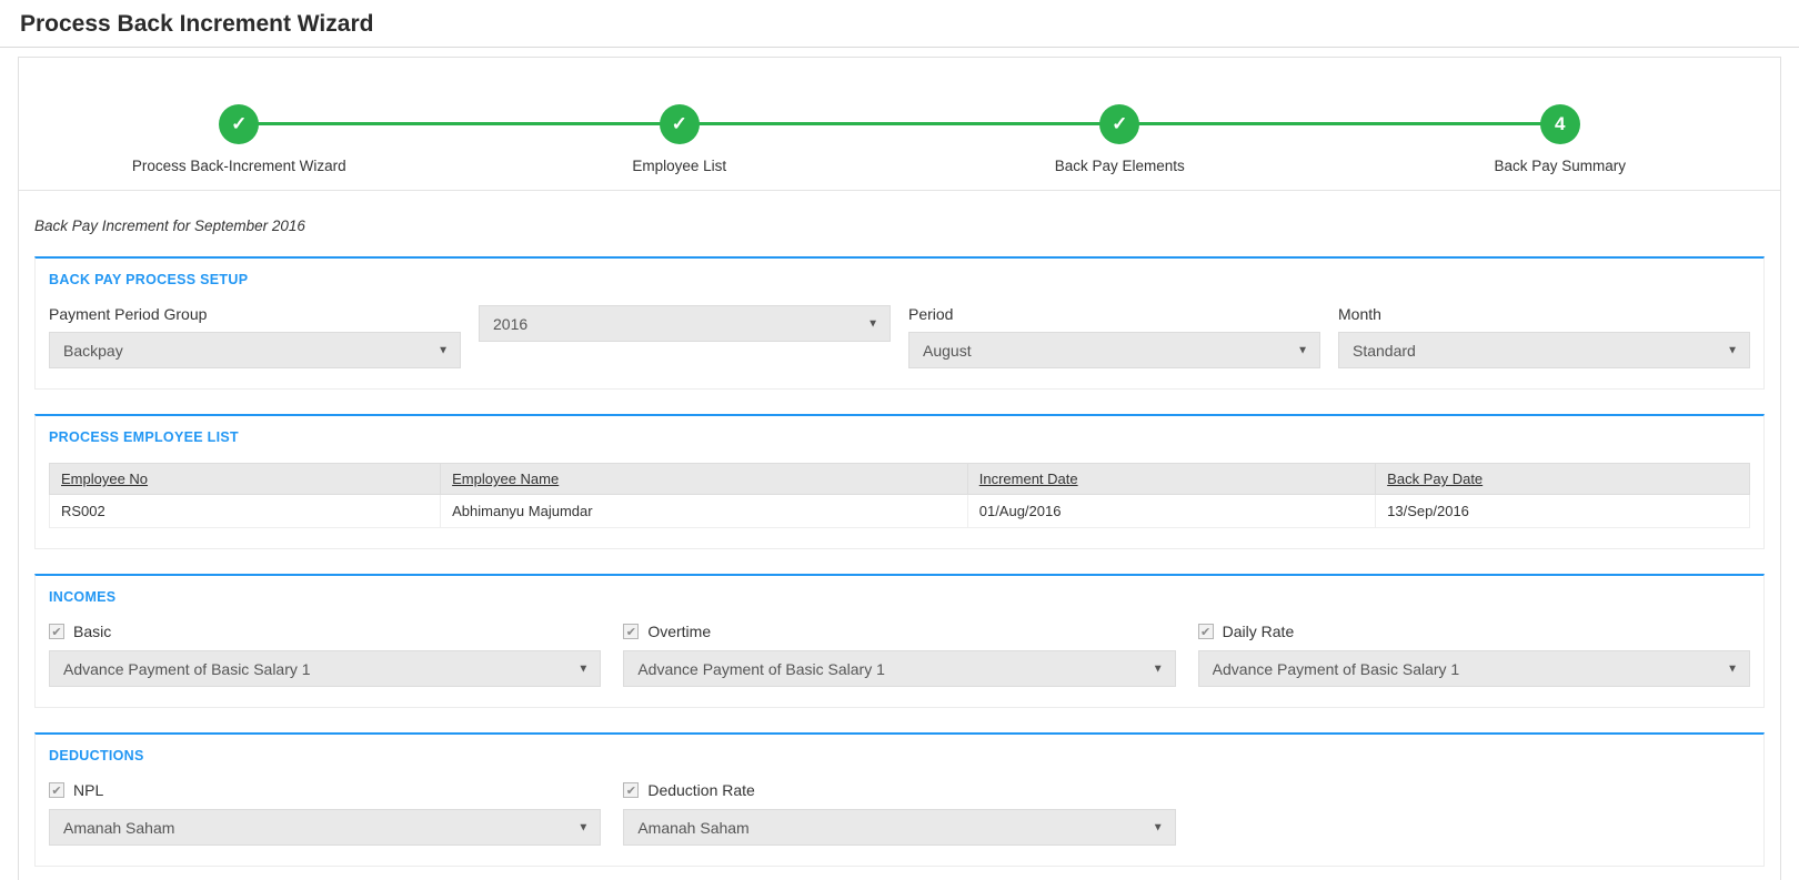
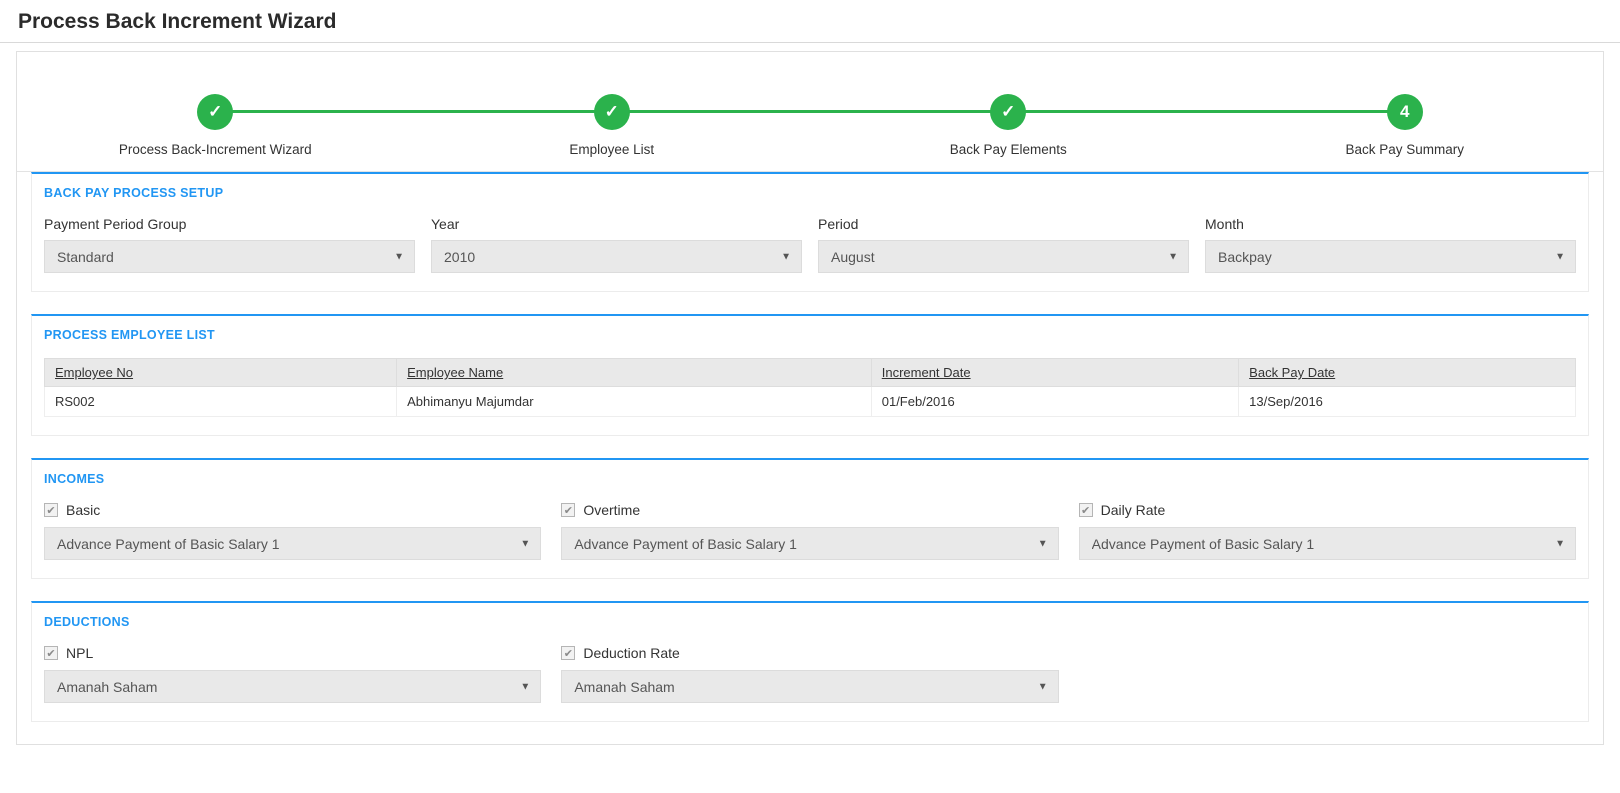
  Process Back Increment Wizard
  ✓
  Process Back-Increment Wizard
  ✓
  Employee List
  ✓
  Back Pay Elements
  4
  Back Pay Summary
- Back Pay Increment for September 2016
  BACK PAY PROCESS SETUP
  Payment Period Group
- Backpay
+ Standard
  ▼
+ Year
- 2016
+ 2010
  ▼
  Period
  August
  ▼
  Month
- Standard
+ Backpay
  ▼
  PROCESS EMPLOYEE LIST
  Employee No	Employee Name	Increment Date	Back Pay Date
- RS002	Abhimanyu Majumdar	01/Aug/2016	13/Sep/2016
+ RS002	Abhimanyu Majumdar	01/Feb/2016	13/Sep/2016
  INCOMES
  ✔
  Basic
  Advance Payment of Basic Salary 1
  ▼
  ✔
  Overtime
  Advance Payment of Basic Salary 1
  ▼
  ✔
  Daily Rate
  Advance Payment of Basic Salary 1
  ▼
  DEDUCTIONS
  ✔
  NPL
  Amanah Saham
  ▼
  ✔
  Deduction Rate
  Amanah Saham
  ▼
